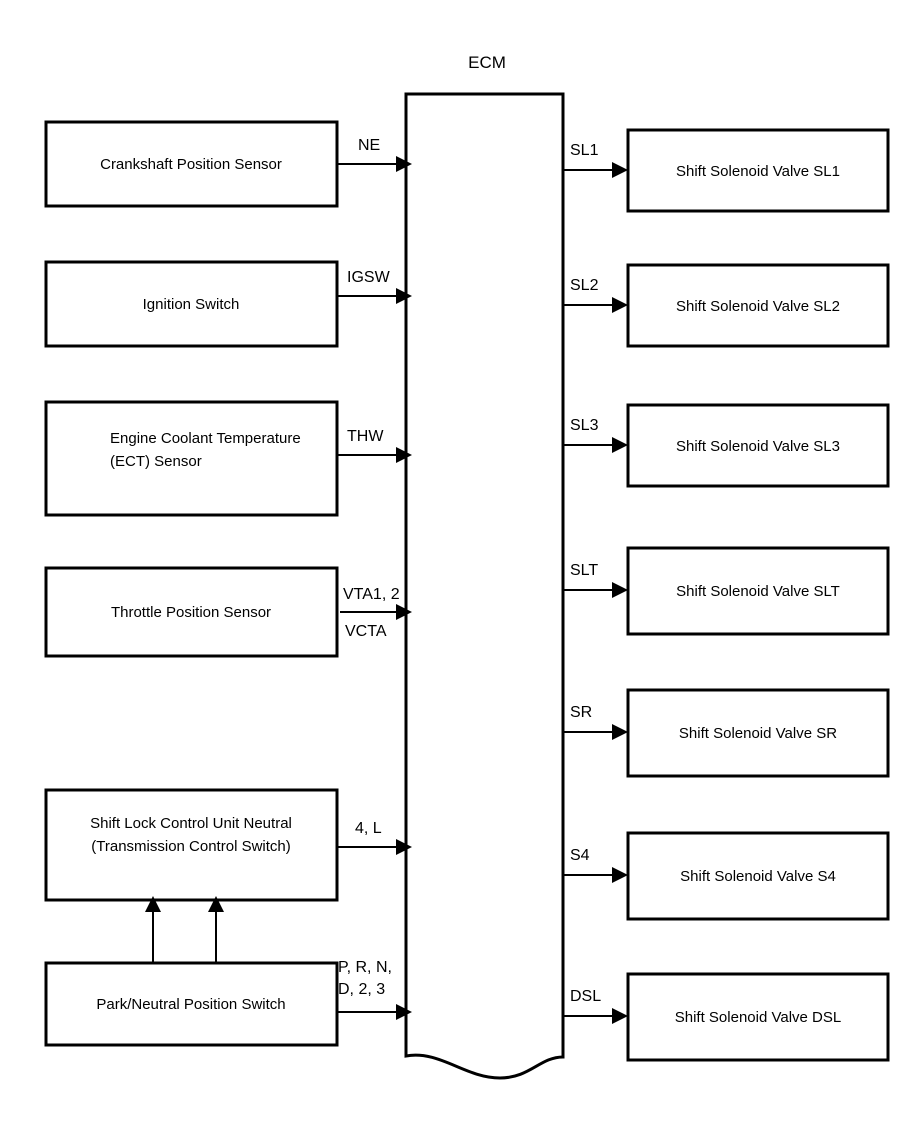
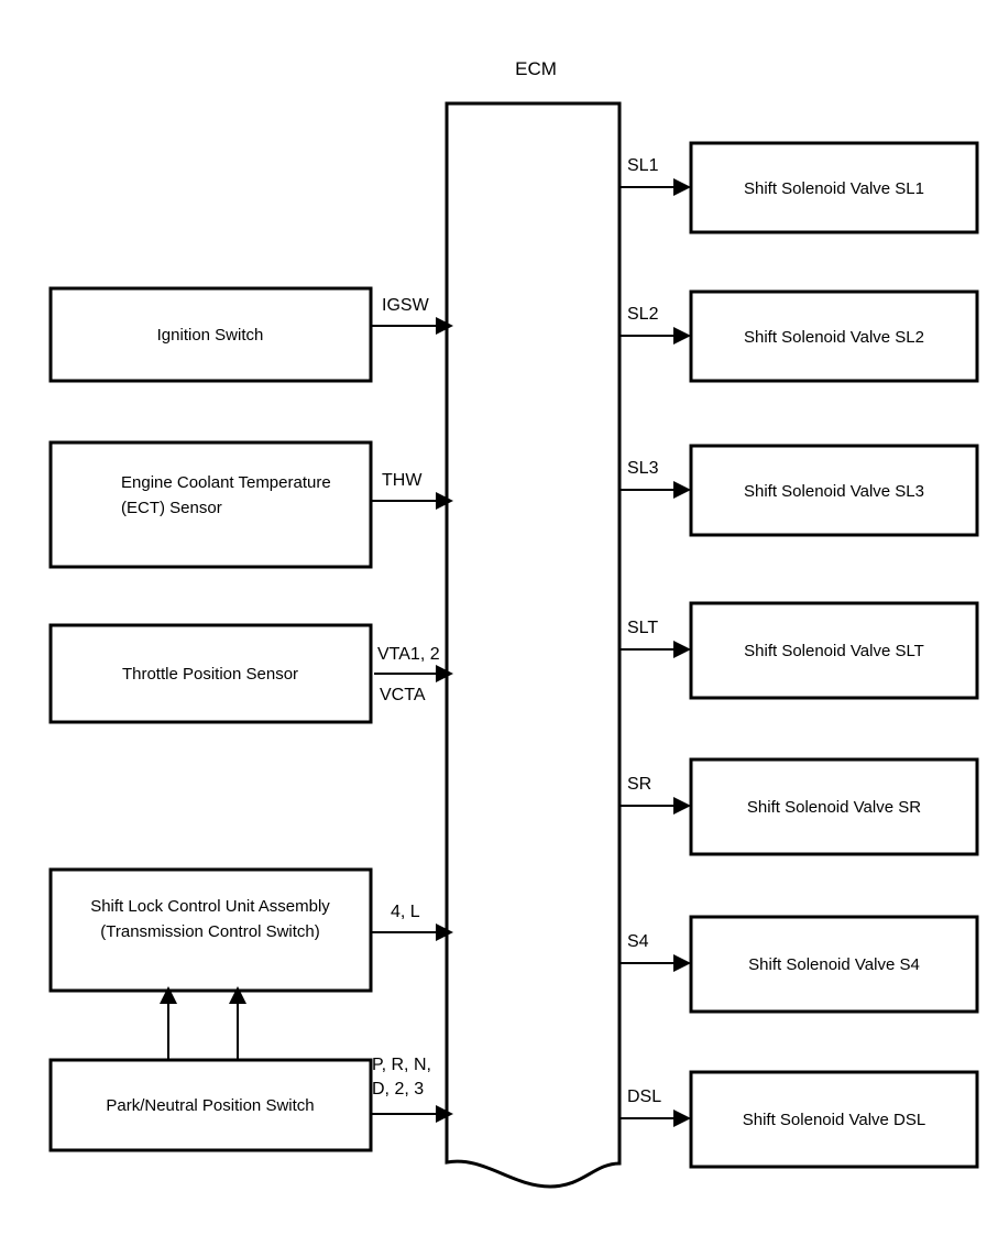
  ECM
- Crankshaft Position Sensor
- NE
  Ignition Switch
  IGSW
  Engine Coolant Temperature
  (ECT) Sensor
  THW
  Throttle Position Sensor
  VTA1, 2
  VCTA
- Shift Lock Control Unit Neutral
+ Shift Lock Control Unit Assembly
  (Transmission Control Switch)
  4, L
  Park/Neutral Position Switch
  P, R, N,
  D, 2, 3
  Shift Solenoid Valve SL1
  SL1
  Shift Solenoid Valve SL2
  SL2
  Shift Solenoid Valve SL3
  SL3
  Shift Solenoid Valve SLT
  SLT
  Shift Solenoid Valve SR
  SR
  Shift Solenoid Valve S4
  S4
  Shift Solenoid Valve DSL
  DSL
